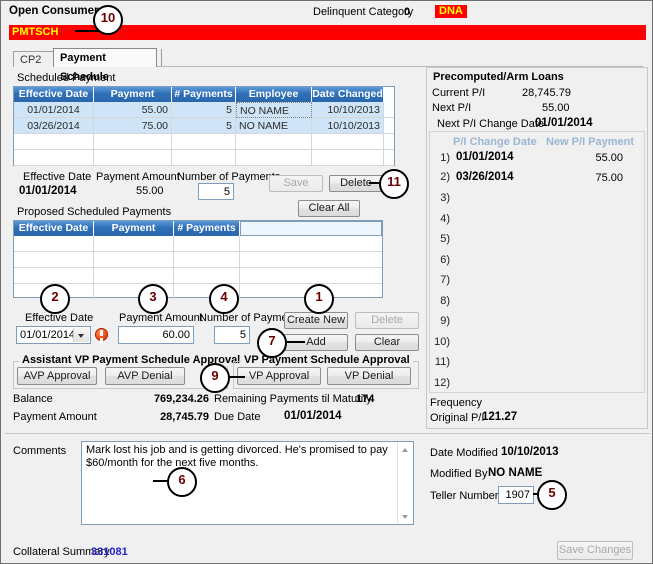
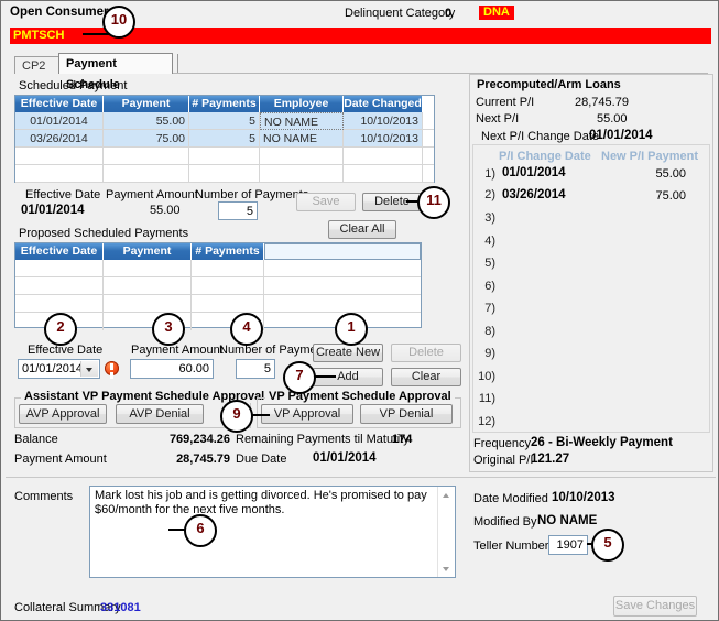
  Open Consume
  Delinquent Category
  0
  DNA
  PMTSCH
  CP2
  Payment Schedule
  Scheduled Payment
  Effective Date
  # Payments
  Date Changed
  01/01/2014
  55.00
  5
  NO NAME
  10/10/2013
  03/26/2014
  75.00
  5
  NO NAME
  10/10/2013
  Effective Date
  01/01/2014
  Payment Amount
  55.00
  Number of Payme
  5
  Save
  Delet
  Clear All
  Proposed Scheduled Payments
  Effective Date
  # Payments
  Effective Date
  01/01/2014
  Payment Amount
  60.00
  Number of Paym
  5
  Create New
  Delete
  Add
  Clear
  Assistant VP Payment Schedule Approval
  AVP Approval
  AVP Denial
  VP Payment Schedule Approval
  VP Approval
  VP Denial
  Balance
  769,234.26
  Remaining Payments til Maturity
  174
  Payment Amount
  28,745.79
  Due Date
  01/01/2014
  Precomputed/Arm Loans
  Current P/I
  28,745.79
  Next P/I
  55.00
  Next P/I Change Date
  01/01/2014
  P/I Change Date
  New P/I Payment
  1)
  01/01/2014
  55.00
  2)
  03/26/2014
  75.00
  3)
  4)
  5)
  6)
  7)
  8)
  9)
  10)
  11)
  12)
  Frequency
+ 26 - Bi-Weekly Payment
  Original P/I
  121.27
  Comments
  Mark lost his job and is getting divorced. He's promised to pay $60/month for the next five months.
  Collateral Summary
  331081
  Date Modified
  10/10/2013
  Modified By
  NO NAME
  Teller Number
  1907
  Save Changes
  10
  11
  2
  3
  4
  1
  7
  9
  6
  5
